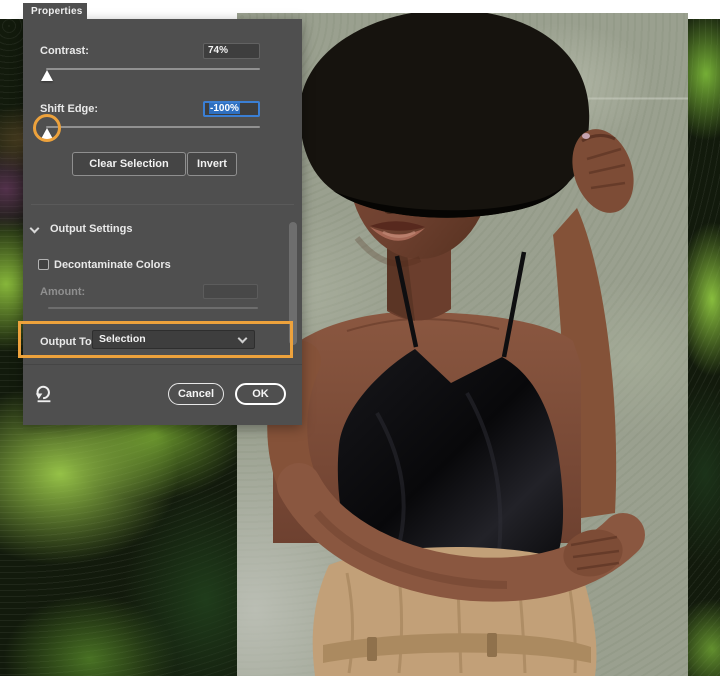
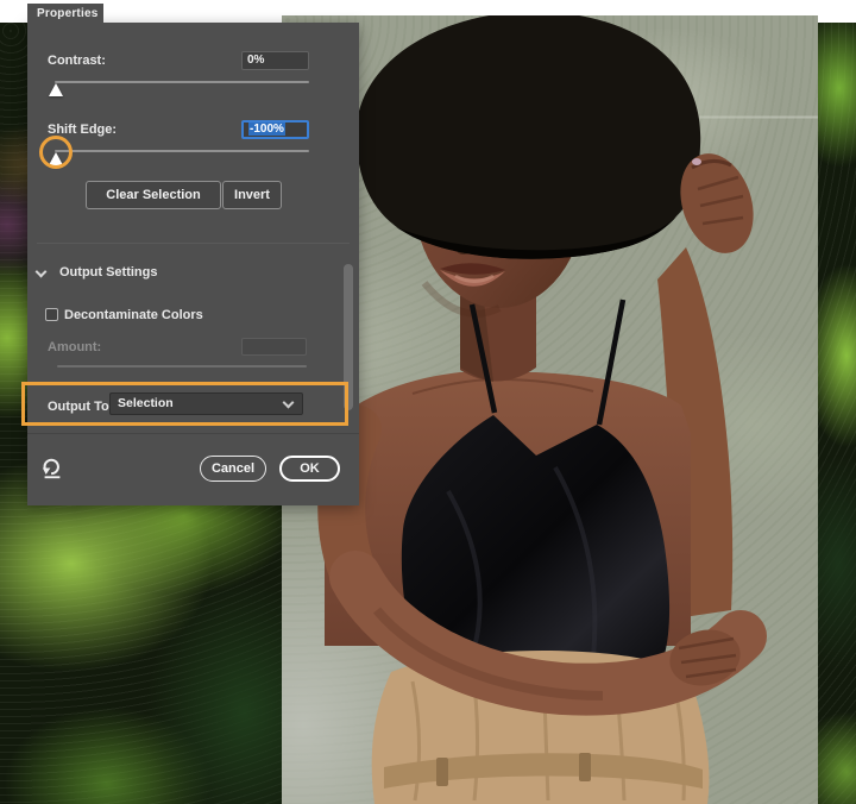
  Properties
  Contrast:
- 74%
+ 0%
  Shift Edge:
  -100%
  Clear Selection
  Invert
  Output Settings
  Decontaminate Colors
  Amount:
  Output To
  Selection
  Cancel
  OK
